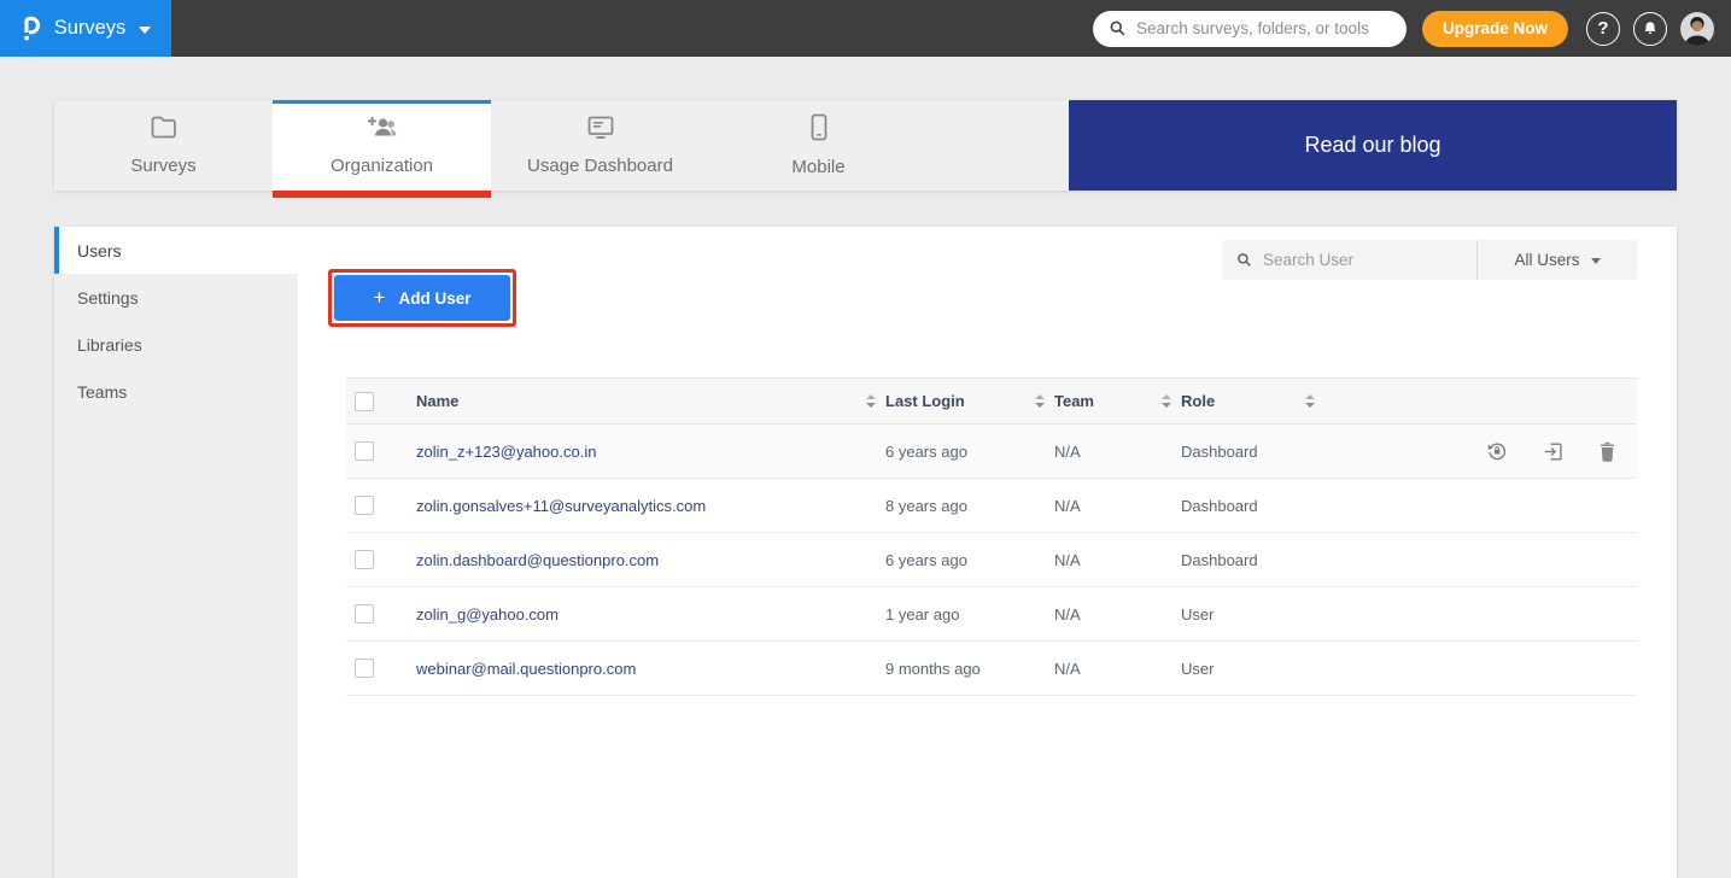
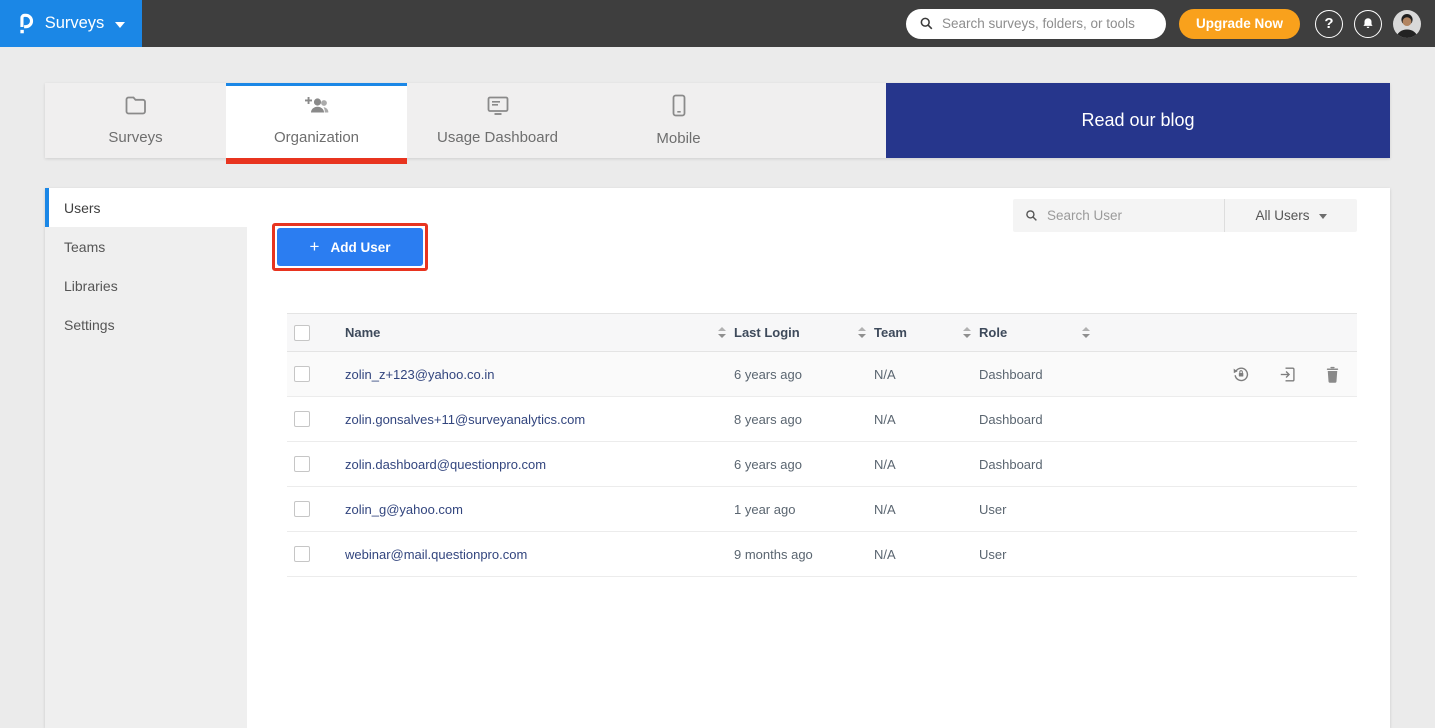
  Surveys
  Search surveys, folders, or tools
  Upgrade Now
  ?
  Surveys
  Organization
  Usage Dashboard
  Mobile
  Read our blog
  Users
- Settings
+ Teams
  Libraries
- Teams
+ Settings
  Search User
  All Users
  +
  Add User
  Name
  Last Login
  Team
  Role
  zolin_z+123@yahoo.co.in
  6 years ago
  N/A
  Dashboard
  zolin.gonsalves+11@surveyanalytics.com
  8 years ago
  N/A
  Dashboard
  zolin.dashboard@questionpro.com
  6 years ago
  N/A
  Dashboard
  zolin_g@yahoo.com
  1 year ago
  N/A
  User
  webinar@mail.questionpro.com
  9 months ago
  N/A
  User
